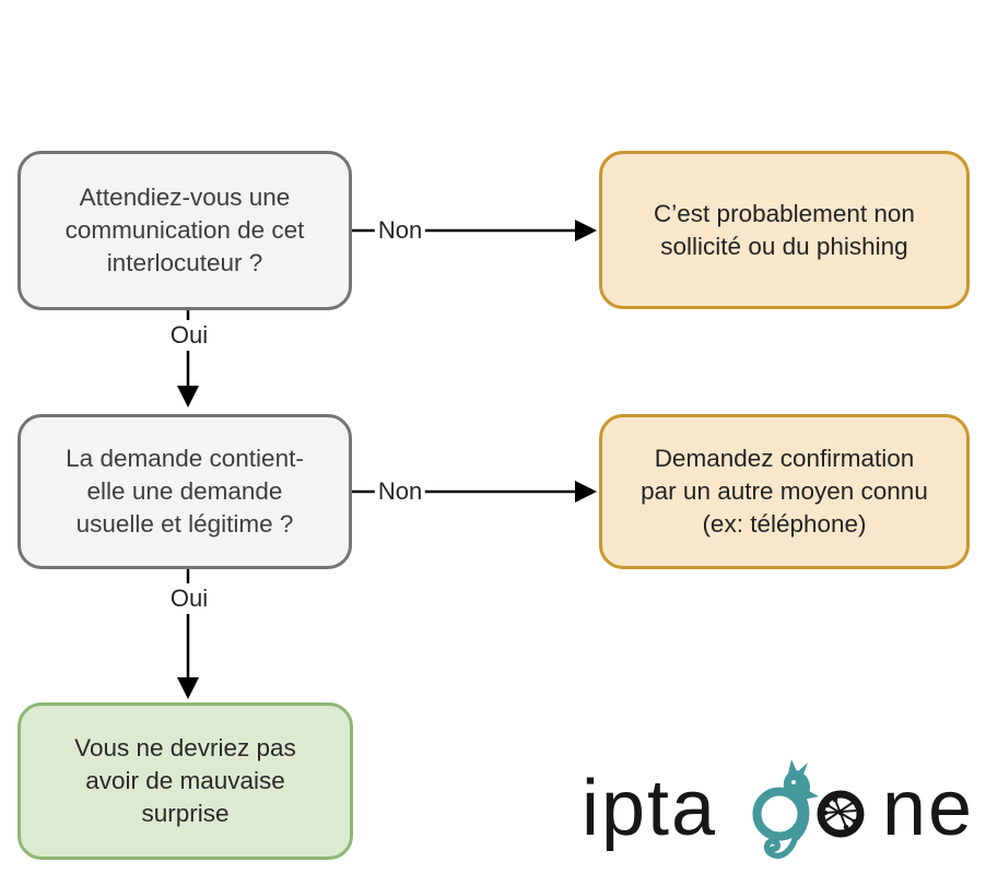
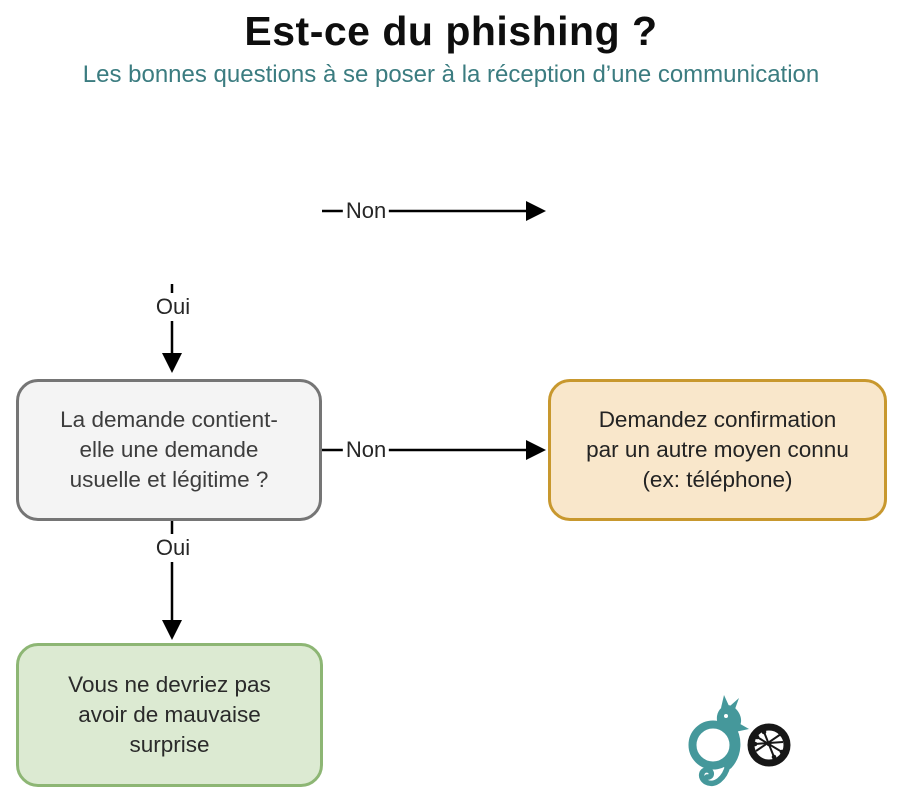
+ Est-ce du phishing ?
+ Les bonnes questions à se poser à la réception d’une communication
  Non
  Oui
  Non
  Oui
- Attendiez-vous une
- communication de cet
- interlocuteur ?
- C’est probablement non
- sollicité ou du phishing
  La demande contient-
  elle une demande
  usuelle et légitime ?
  Demandez confirmation
  par un autre moyen connu
  (ex: téléphone)
  Vous ne devriez pas
  avoir de mauvaise
  surprise
- ipta
- ne
